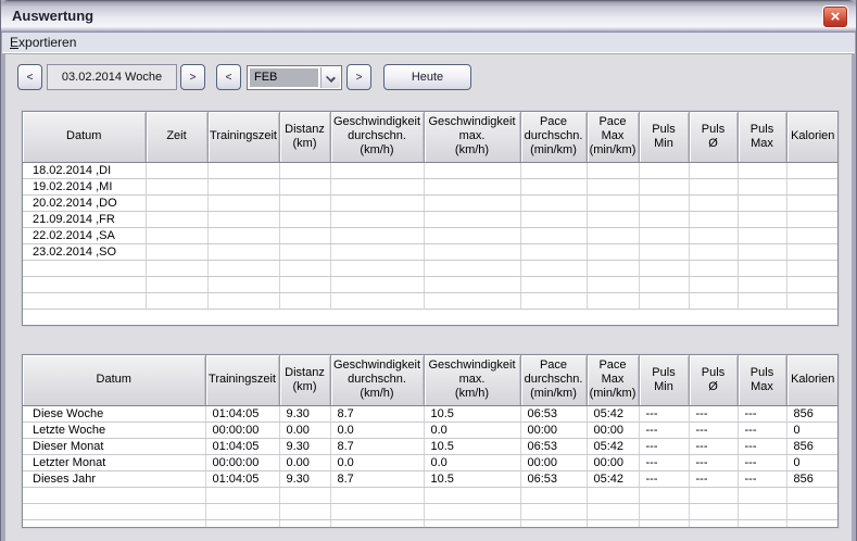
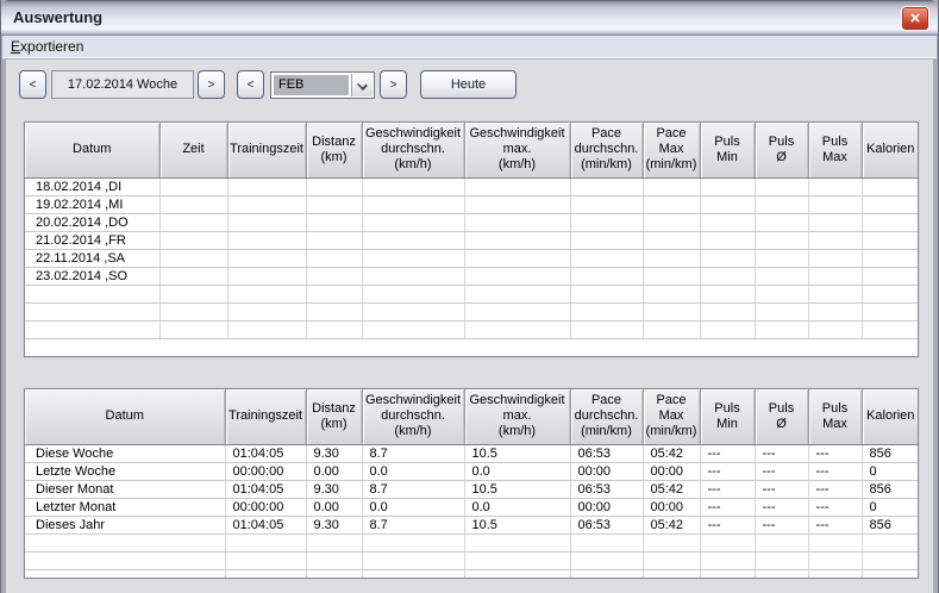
  Auswertung
  ×
  Exportieren
  <
- 03.02.2014 Woche
+ 17.02.2014 Woche
  >
  <
  FEB
  >
  Heute
  Datum	Zeit	Trainingszeit	Distanz (km)	Geschwindigkeit durchschn. (km/h)	Geschwindigkeit max. (km/h)	Pace durchschn. (min/km)	Pace Max (min/km)	Puls Min	Puls Ø	Puls Max	Kalorien
  18.02.2014 ,DI
  19.02.2014 ,MI
  20.02.2014 ,DO
- 21.09.2014 ,FR
+ 21.02.2014 ,FR
- 22.02.2014 ,SA
+ 22.11.2014 ,SA
  23.02.2014 ,SO
  Datum	Trainingszeit	Distanz (km)	Geschwindigkeit durchschn. (km/h)	Geschwindigkeit max. (km/h)	Pace durchschn. (min/km)	Pace Max (min/km)	Puls Min	Puls Ø	Puls Max	Kalorien
  Diese Woche	01:04:05	9.30	8.7	10.5	06:53	05:42	---	---	---	856
  Letzte Woche	00:00:00	0.00	0.0	0.0	00:00	00:00	---	---	---	0
  Dieser Monat	01:04:05	9.30	8.7	10.5	06:53	05:42	---	---	---	856
  Letzter Monat	00:00:00	0.00	0.0	0.0	00:00	00:00	---	---	---	0
  Dieses Jahr	01:04:05	9.30	8.7	10.5	06:53	05:42	---	---	---	856
